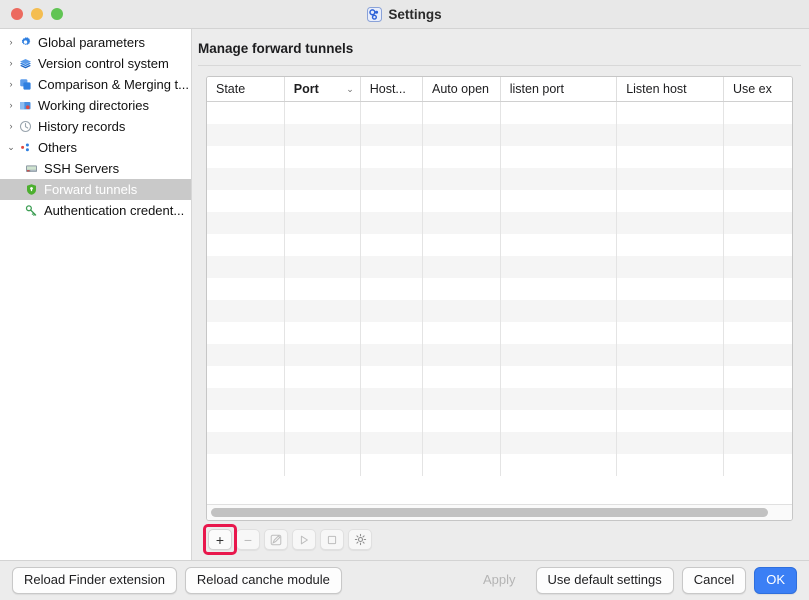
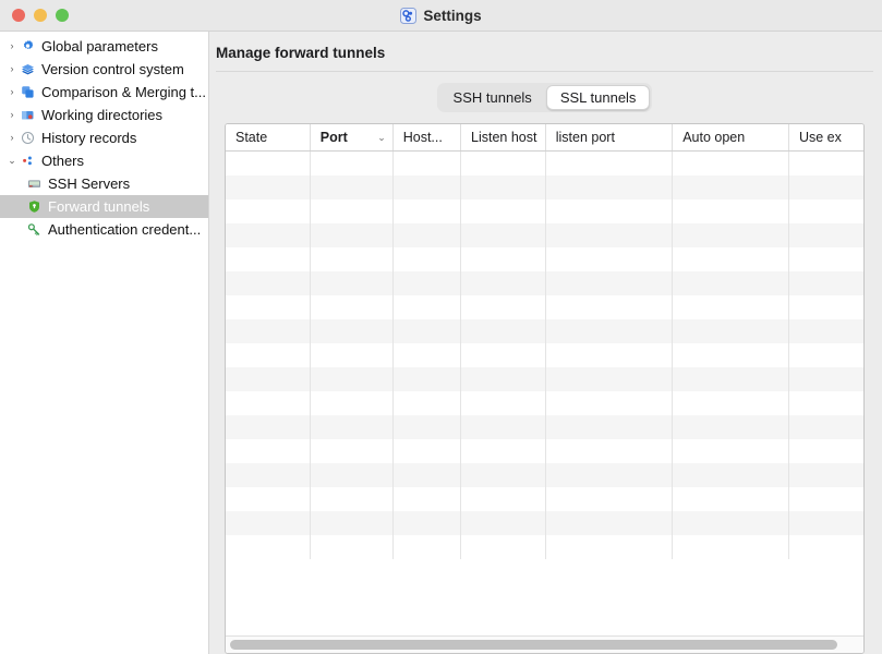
  Settings
  ›
  Global parameters
  ›
  Version control system
  ›
  Comparison & Merging t...
  ›
  Working directories
  ›
  History records
  ⌄
  Others
  SSH Servers
  Forward tunnels
  Authentication credent...
  Manage forward tunnels
+ SSH tunnels
+ SSL tunnels
  State
  Port
  ⌄
  Host...
- Auto open
+ Listen host
  listen port
- Listen host
+ Auto open
  Use ex
- +
- −
- Reload Finder extension
- Reload canche module
- Apply
- Use default settings
- Cancel
- OK
